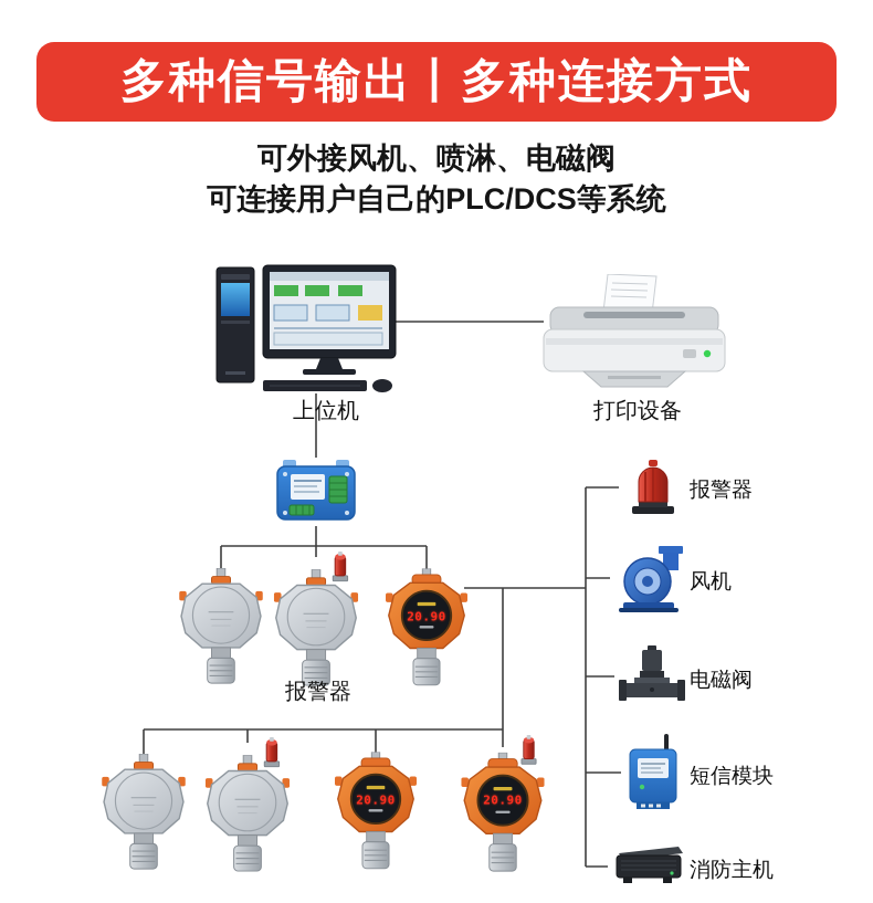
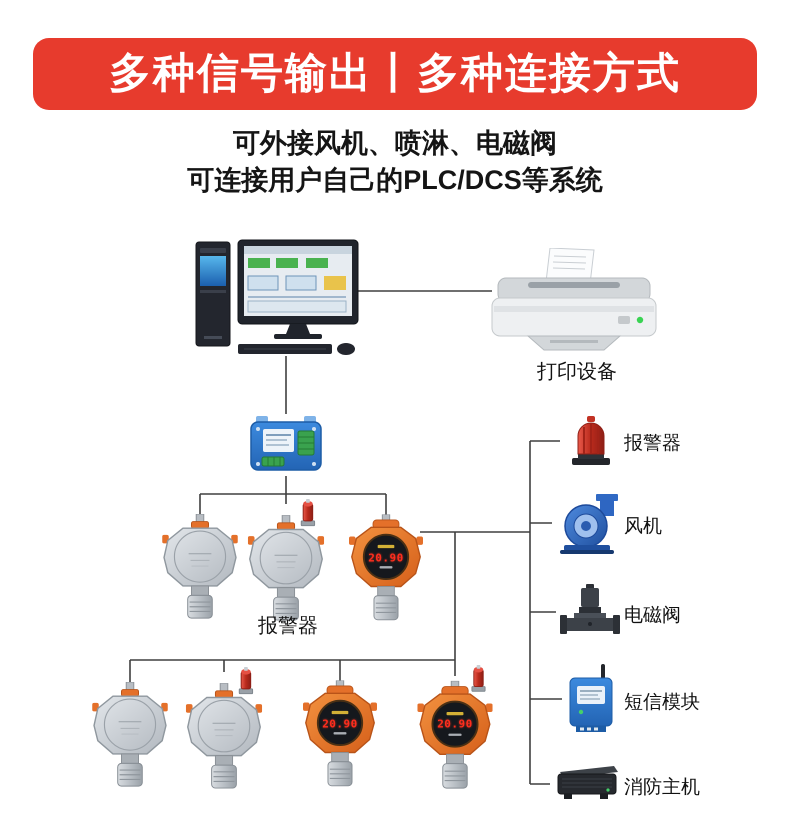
  多种信号输出丨多种连接方式
  可外接风机、喷淋、电磁阀
  可连接用户自己的PLC/DCS等系统
- 上位机
  打印设备
  20.90
  报警器
  20.90
  20.90
  报警器
  风机
  电磁阀
  短信模块
  消防主机
